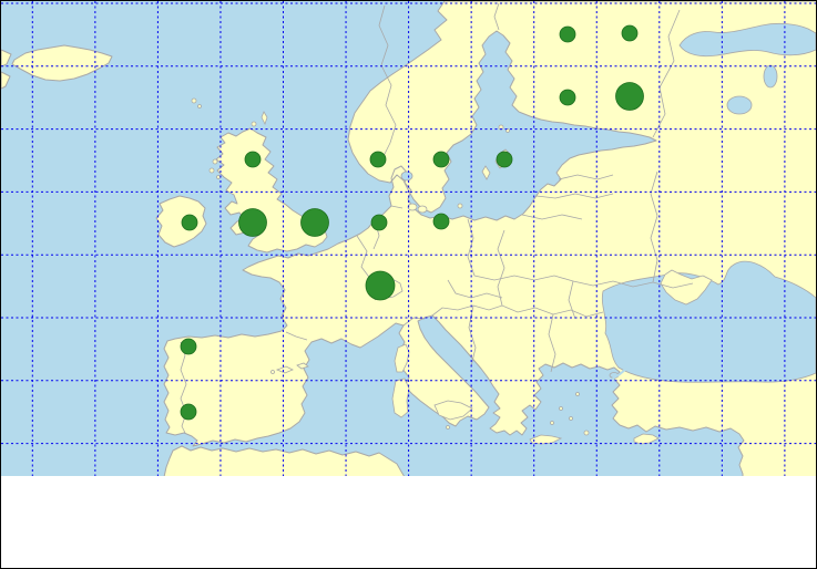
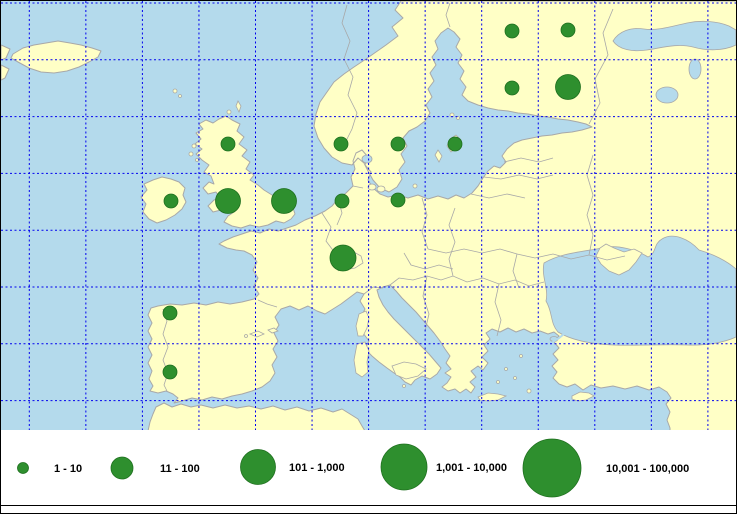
+ 1 - 10
+ 11 - 100
+ 101 - 1,000
+ 1,001 - 10,000
+ 10,001 - 100,000
